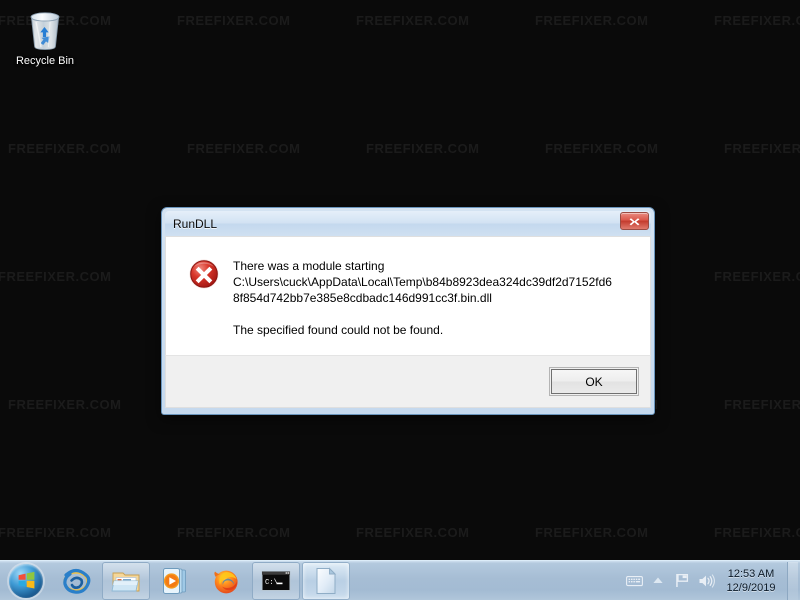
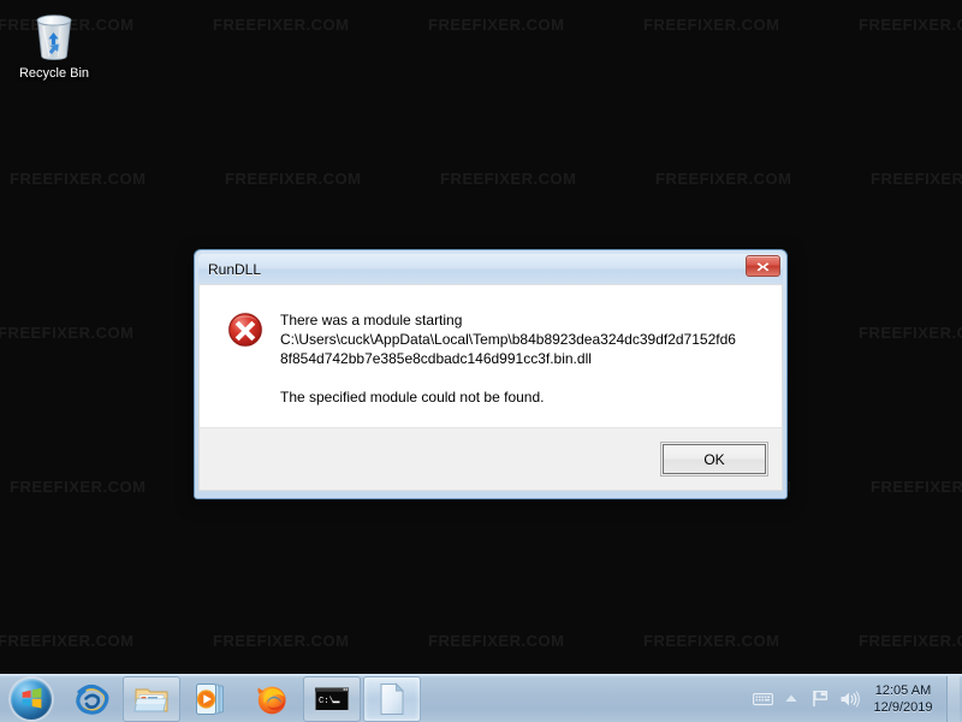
  FREEER.COM
  Recycle Bin
  RunDLL
  There was a module starting
  C:\Users\cuck\AppData\Local\Temp\b84b8923dea324dc39df2d7152fd6
  8f854d742bb7e385e8cdbadc146d991cc3f.bin.dll
- The specified found could not be found.
+ The specified module could not be found.
  OK
  C:\
- 12:53 AM
+ 12:05 AM
  12/9/2019
